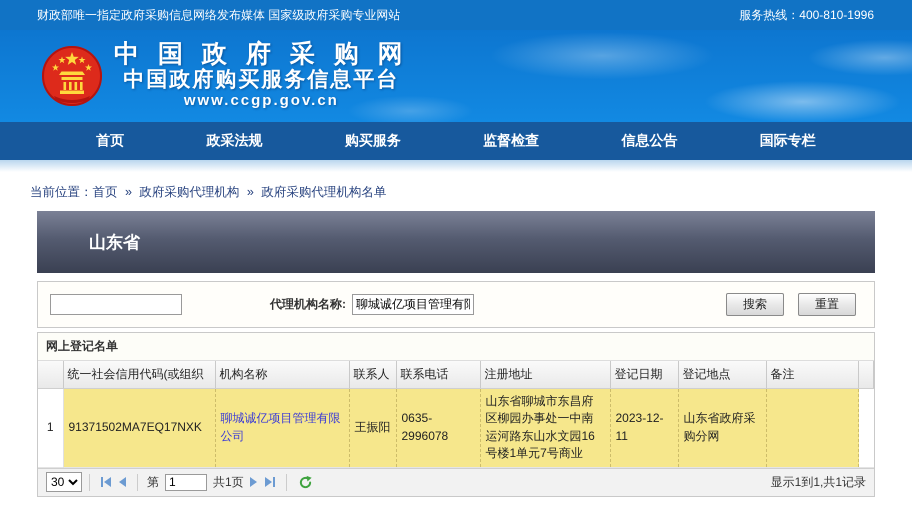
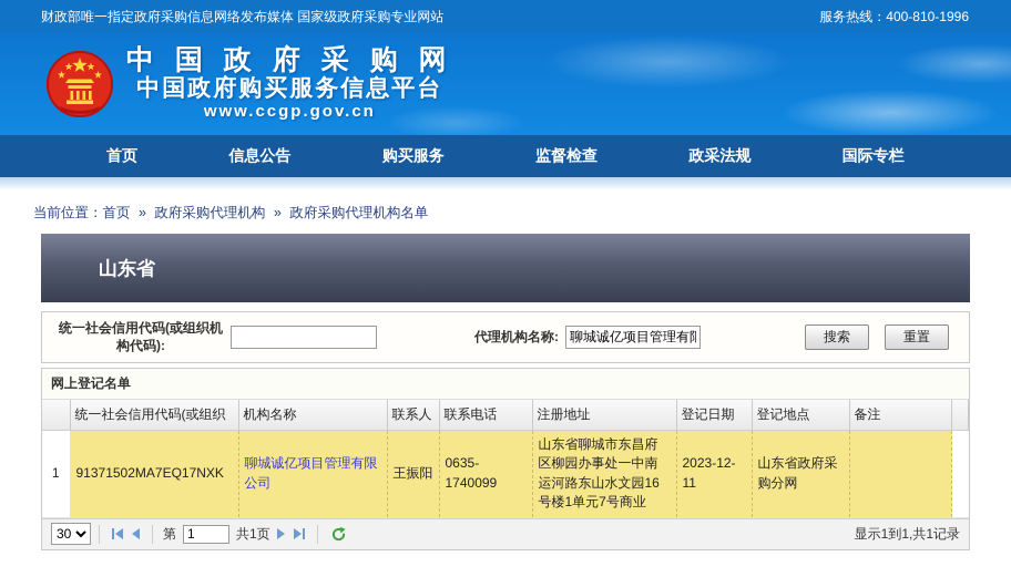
  财政部唯一指定政府采购信息网络发布媒体 国家级政府采购专业网站
  服务热线：400-810-1996
  中 国 政 府 采 购 网
  中国政府购买服务信息平台
  www.ccgp.gov.cn
  首页
- 政采法规
+ 信息公告
  购买服务
  监督检查
- 信息公告
+ 政采法规
  国际专栏
  当前位置：首页 » 政府采购代理机构 » 政府采购代理机构名单
  山东省
+ 统一社会信用代码(或组织机构代码):
  代理机构名称:
  聊城诚亿项目管理有限
  搜索
  重置
  网上登记名单
  	统一社会信用代码(或组织	机构名称	联系人	联系电话	注册地址	登记日期	登记地点	备注
- 1	91371502MA7EQ17NXK	聊城诚亿项目管理有限公司	王振阳	0635-2996078	山东省聊城市东昌府区柳园办事处一中南运河路东山水文园16号楼1单元7号商业	2023-12-11	山东省政府采购分网
+ 1	91371502MA7EQ17NXK	聊城诚亿项目管理有限公司	王振阳	0635-1740099	山东省聊城市东昌府区柳园办事处一中南运河路东山水文园16号楼1单元7号商业	2023-12-11	山东省政府采购分网
  30
  第
  1
  共1页
  显示1到1,共1记录
